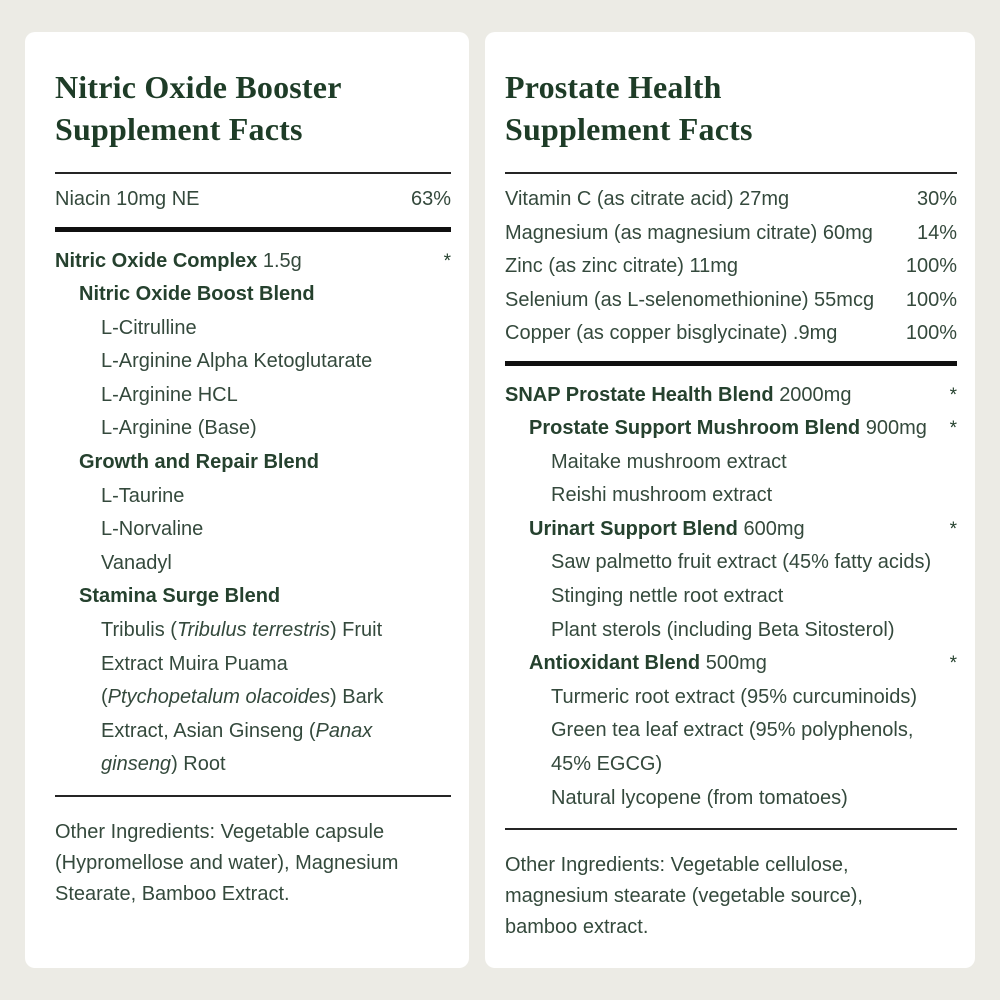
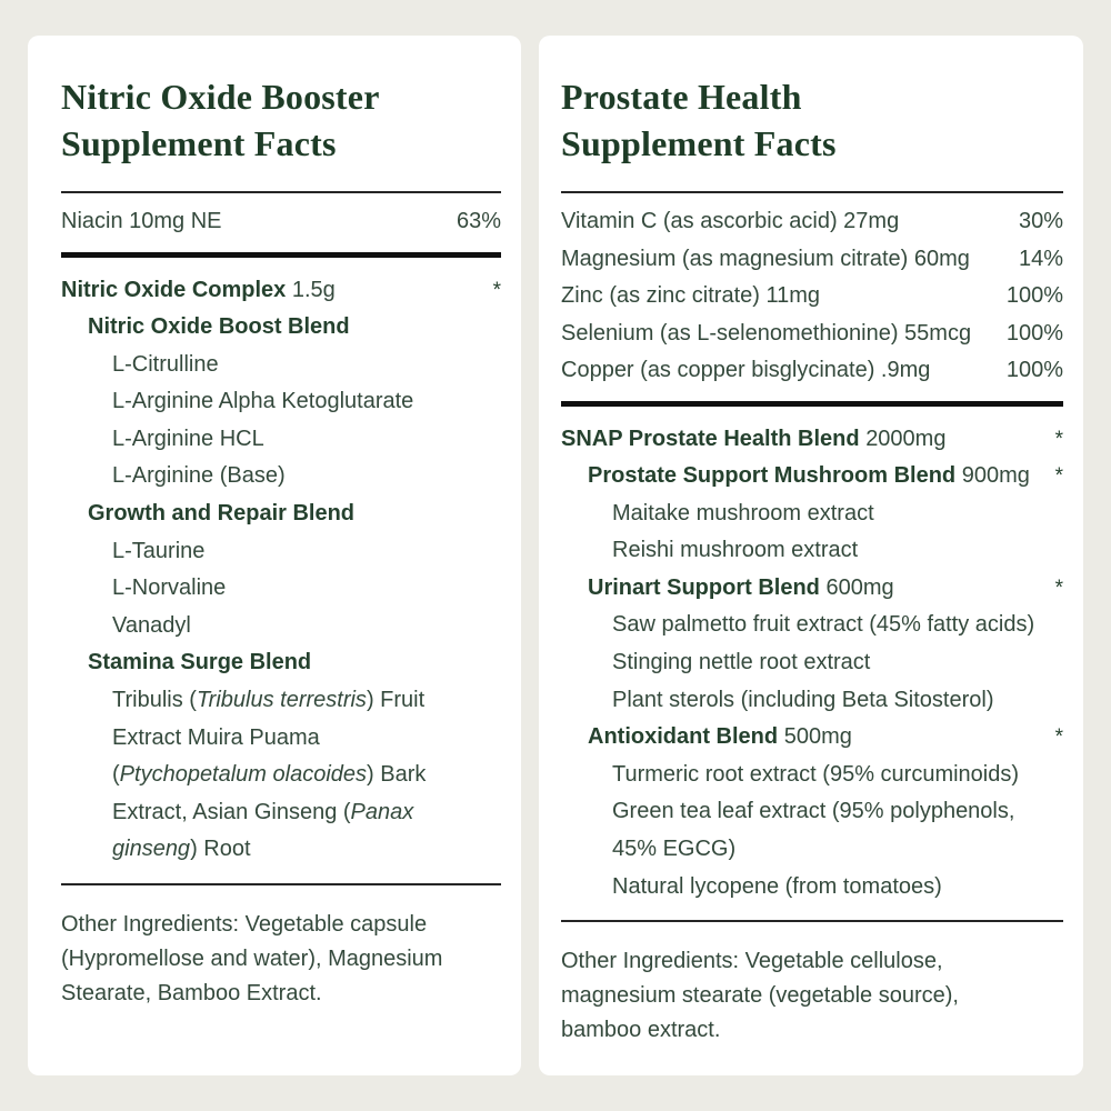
  Nitric Oxide Booster
  Supplement Facts
  Niacin 10mg NE
  63%
  Nitric Oxide Complex 1.5g
  *
  Nitric Oxide Boost Blend
  L-Citrulline
  L-Arginine Alpha Ketoglutarate
  L-Arginine HCL
  L-Arginine (Base)
  Growth and Repair Blend
  L-Taurine
  L-Norvaline
  Vanadyl
  Stamina Surge Blend
  Tribulis (Tribulus terrestris) Fruit
  Extract Muira Puama
  (Ptychopetalum olacoides) Bark
  Extract, Asian Ginseng (Panax
  ginseng) Root
  Other Ingredients: Vegetable capsule
  (Hypromellose and water), Magnesium
  Stearate, Bamboo Extract.
  Prostate Health
  Supplement Facts
- Vitamin C (as citrate acid) 27mg
+ Vitamin C (as ascorbic acid) 27mg
  30%
  Magnesium (as magnesium citrate) 60mg
  14%
  Zinc (as zinc citrate) 11mg
  100%
  Selenium (as L-selenomethionine) 55mcg
  100%
  Copper (as copper bisglycinate) .9mg
  100%
  SNAP Prostate Health Blend 2000mg
  *
  Prostate Support Mushroom Blend 900mg
  *
  Maitake mushroom extract
  Reishi mushroom extract
  Urinart Support Blend 600mg
  *
  Saw palmetto fruit extract (45% fatty acids)
  Stinging nettle root extract
  Plant sterols (including Beta Sitosterol)
  Antioxidant Blend 500mg
  *
  Turmeric root extract (95% curcuminoids)
  Green tea leaf extract (95% polyphenols,
  45% EGCG)
  Natural lycopene (from tomatoes)
  Other Ingredients: Vegetable cellulose,
  magnesium stearate (vegetable source),
  bamboo extract.
